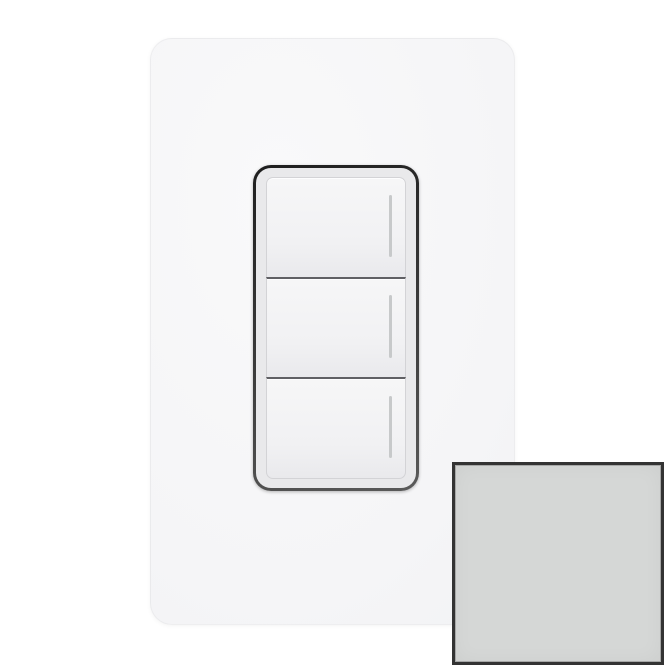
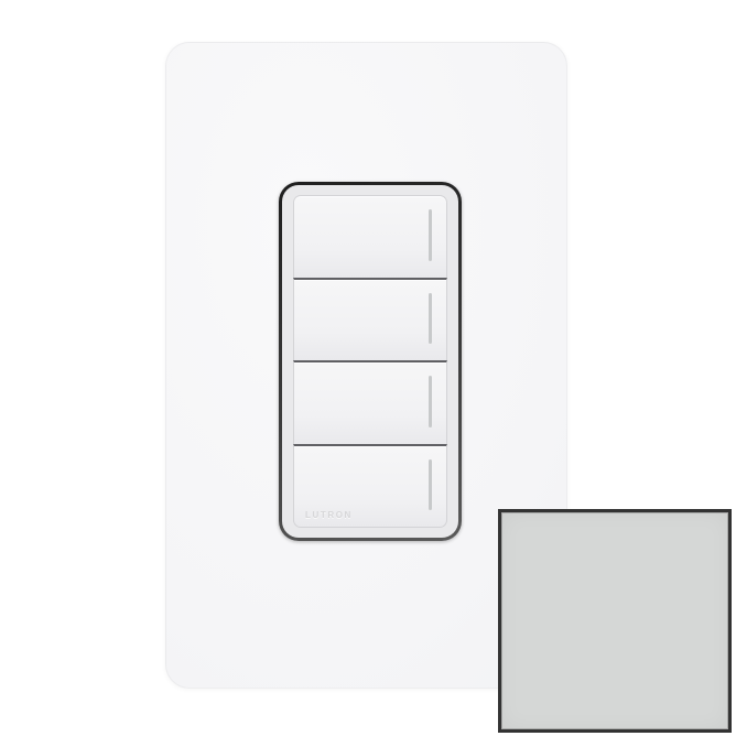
+ LUTRON
